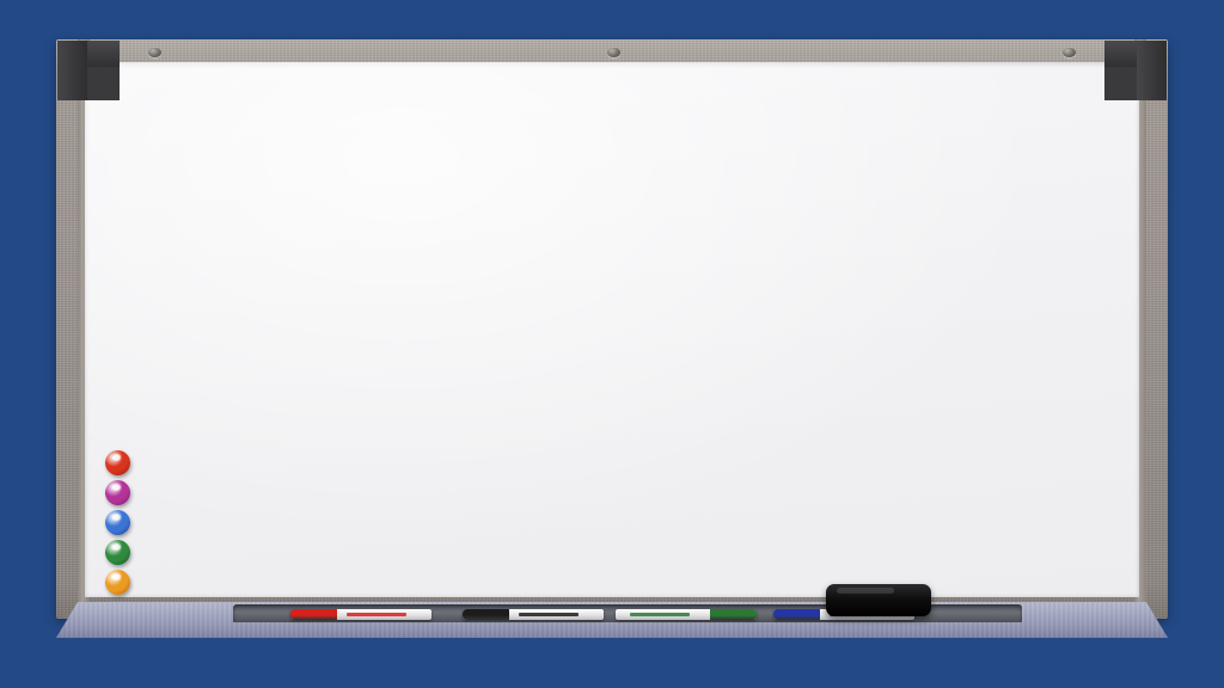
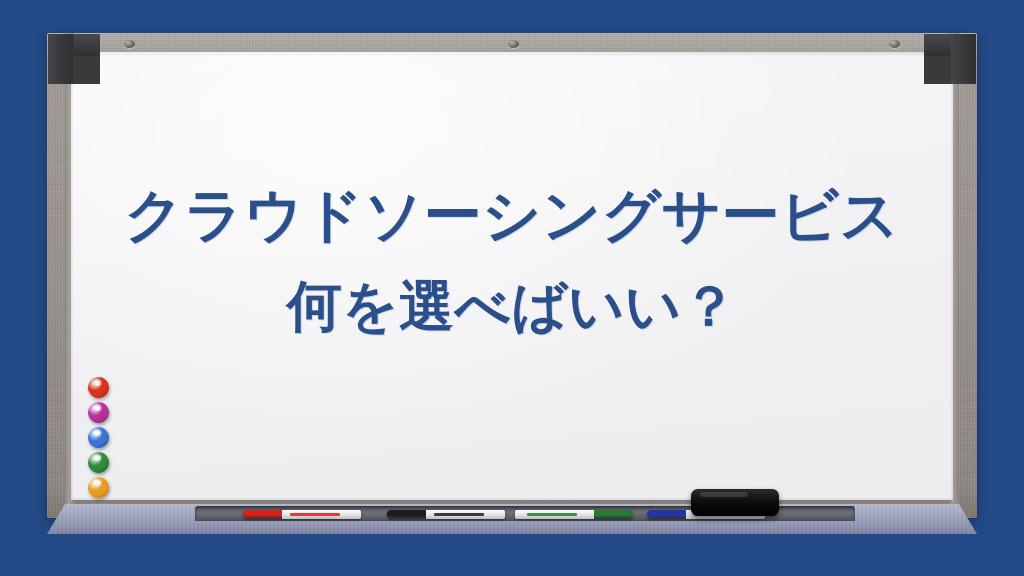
+ クラウドソーシングサービス
+ 何を選べばいい？
